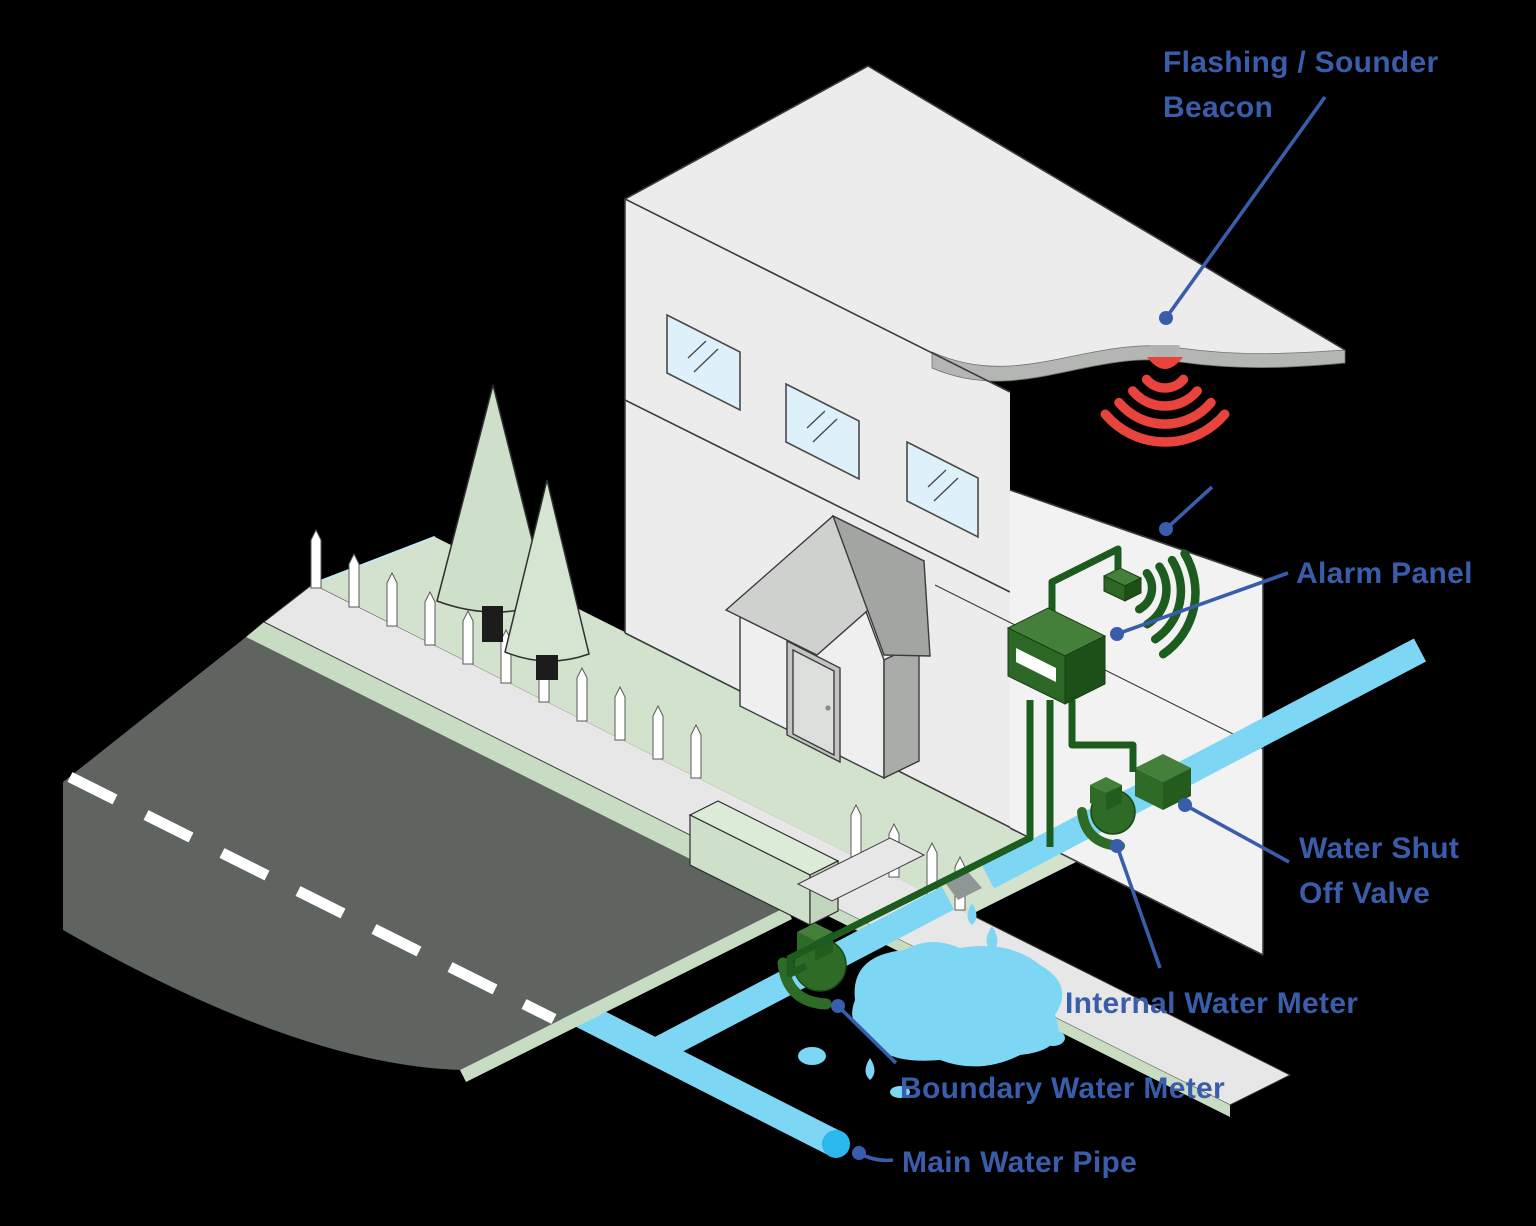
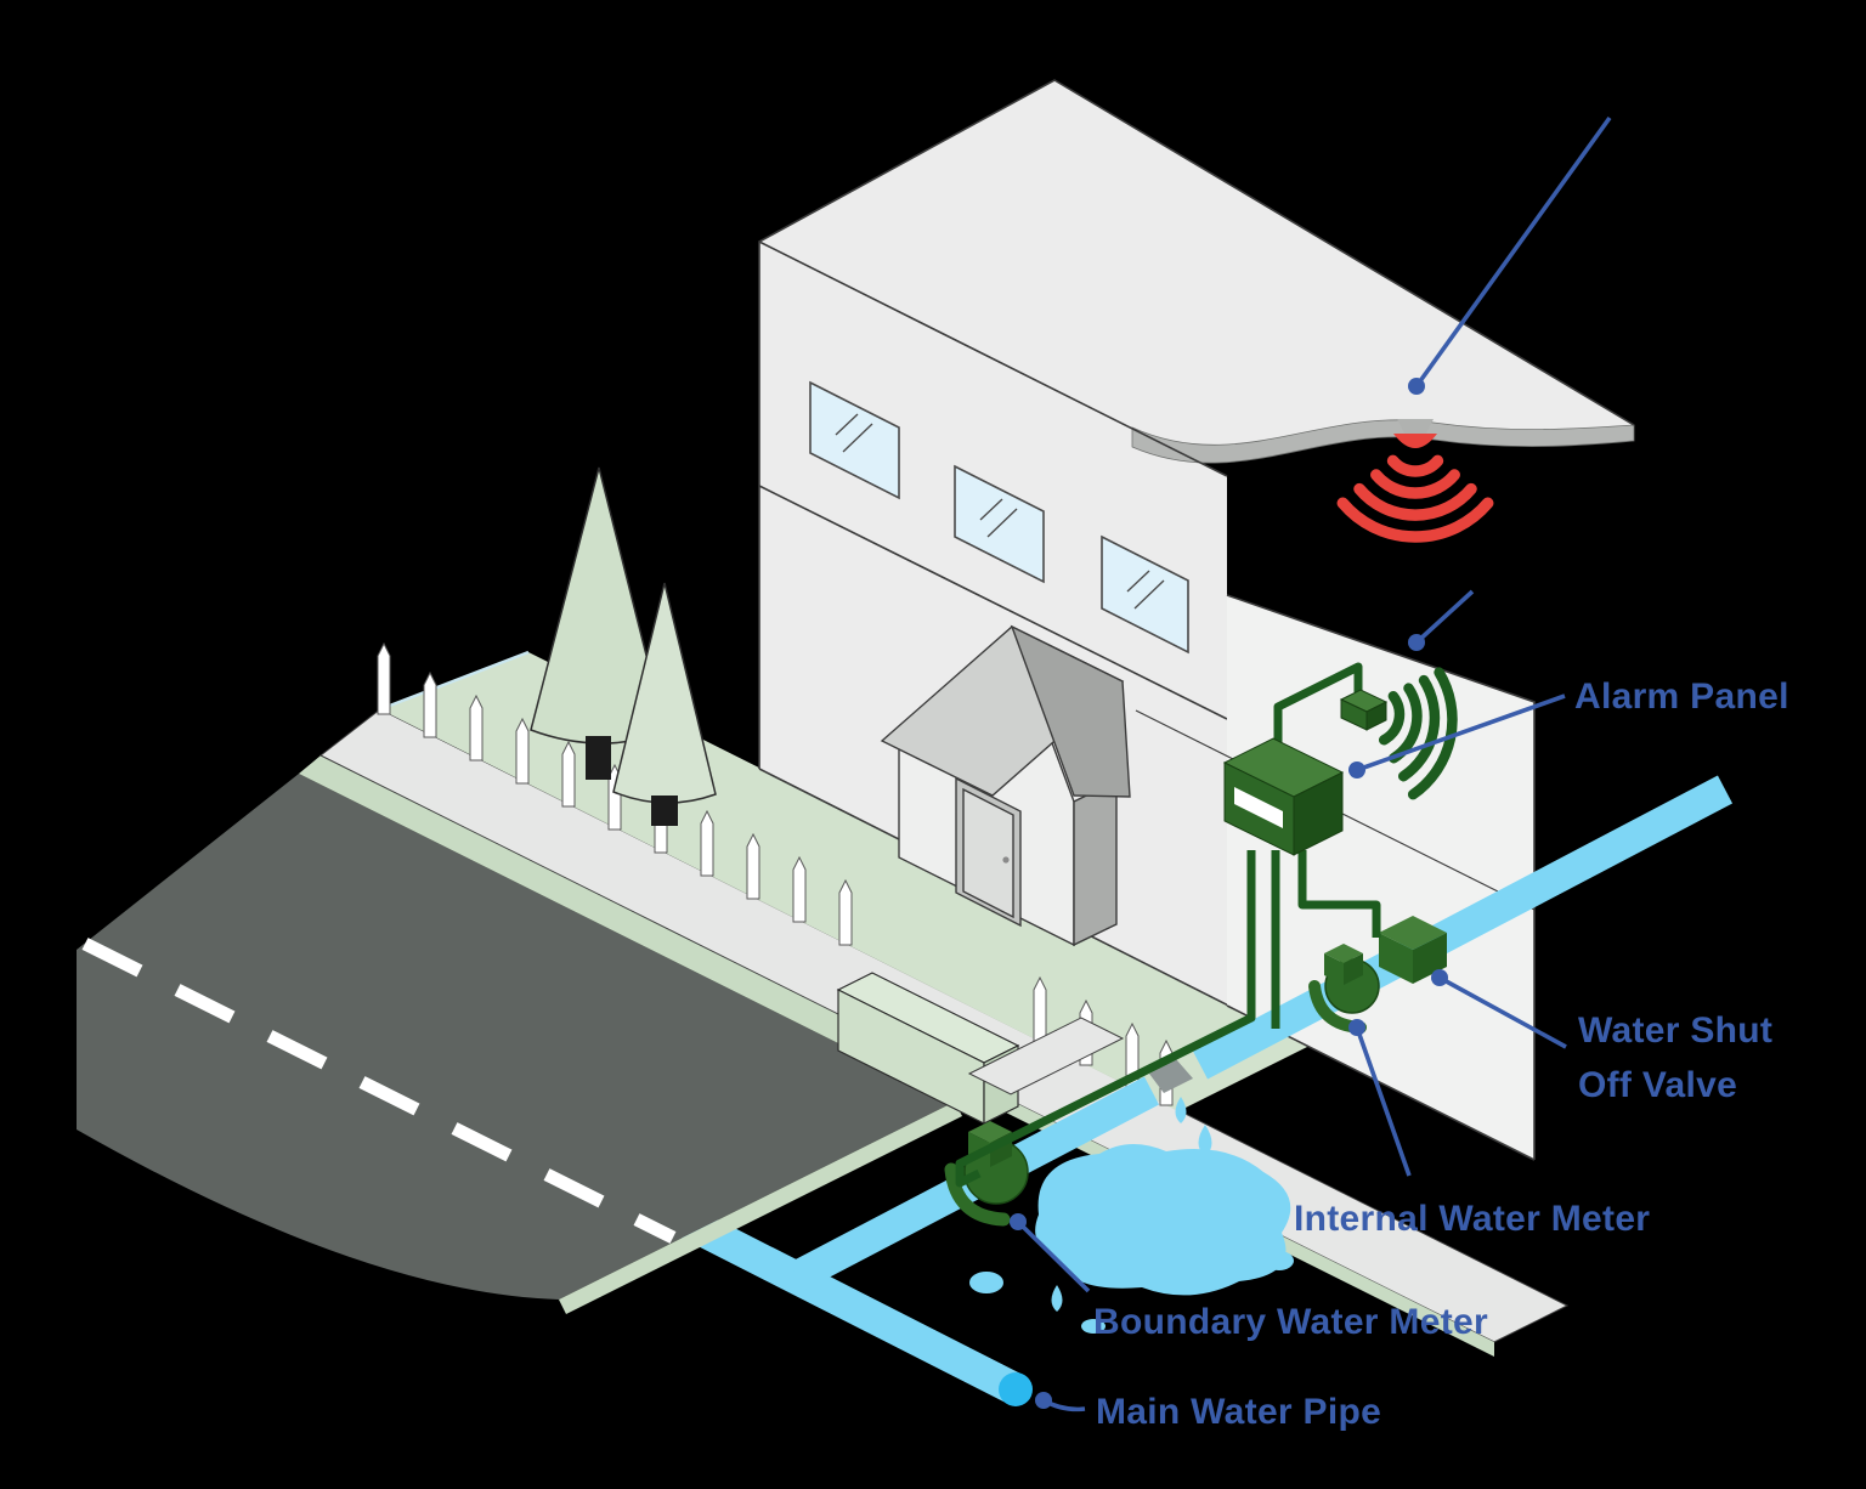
- Flashing / Sounder
- Beacon
  Alarm Panel
  Water Shut
  Off Valve
  Internal Water Meter
  Boundary Water Meter
  Main Water Pipe
